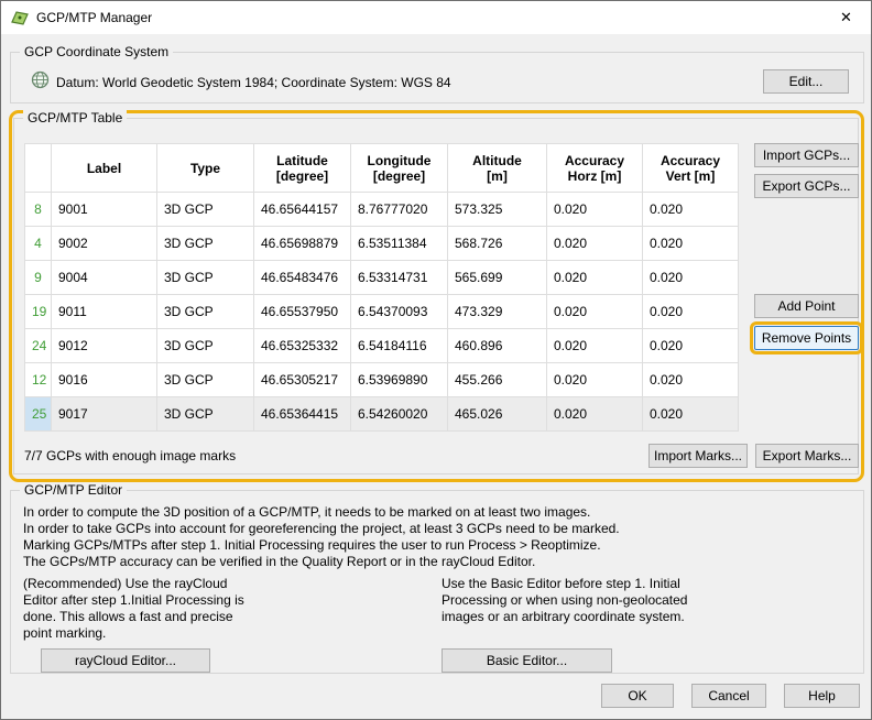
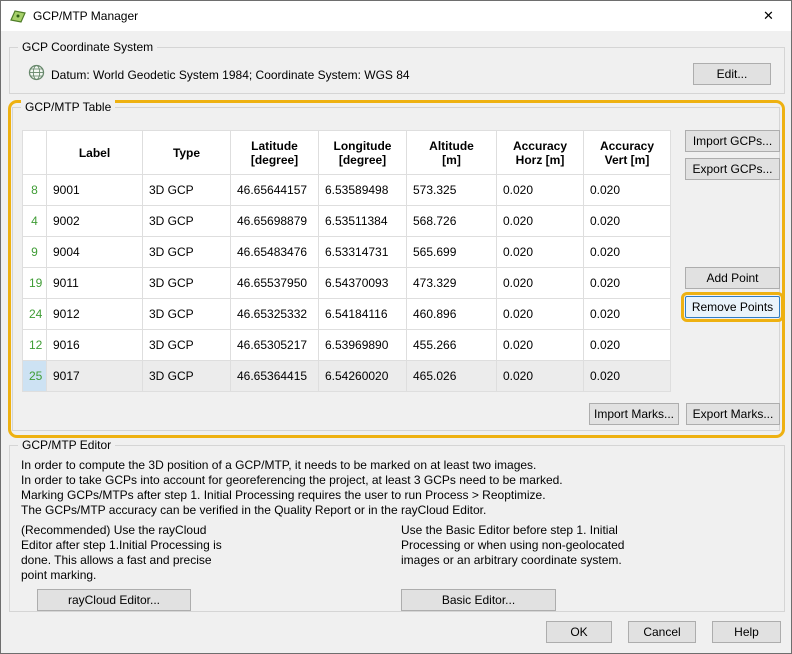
  GCP/MTP Manager
  ✕
  GCP Coordinate System
  Datum: World Geodetic System 1984; Coordinate System: WGS 84
  Edit...
  GCP/MTP Table
  	Label	Type	Latitude [degree]	Longitude [degree]	Altitude [m]	Accuracy Horz [m]	Accuracy Vert [m]
- 8	9001	3D GCP	46.65644157	8.76777020	573.325	0.020	0.020
+ 8	9001	3D GCP	46.65644157	6.53589498	573.325	0.020	0.020
  4	9002	3D GCP	46.65698879	6.53511384	568.726	0.020	0.020
  9	9004	3D GCP	46.65483476	6.53314731	565.699	0.020	0.020
  19	9011	3D GCP	46.65537950	6.54370093	473.329	0.020	0.020
  24	9012	3D GCP	46.65325332	6.54184116	460.896	0.020	0.020
  12	9016	3D GCP	46.65305217	6.53969890	455.266	0.020	0.020
  25	9017	3D GCP	46.65364415	6.54260020	465.026	0.020	0.020
  Import GCPs...
  Export GCPs...
  Add Point
  Remove Points
- 7/7 GCPs with enough image marks
  Import Marks...
  Export Marks...
  GCP/MTP Editor
  In order to compute the 3D position of a GCP/MTP, it needs to be marked on at least two images.
  In order to take GCPs into account for georeferencing the project, at least 3 GCPs need to be marked.
  Marking GCPs/MTPs after step 1. Initial Processing requires the user to run Process > Reoptimize.
  The GCPs/MTP accuracy can be verified in the Quality Report or in the rayCloud Editor.
  (Recommended) Use the rayCloud Editor after step 1.Initial Processing is done. This allows a fast and precise point marking.
  Use the Basic Editor before step 1. Initial Processing or when using non-geolocated images or an arbitrary coordinate system.
  rayCloud Editor...
  Basic Editor...
  OK
  Cancel
  Help
